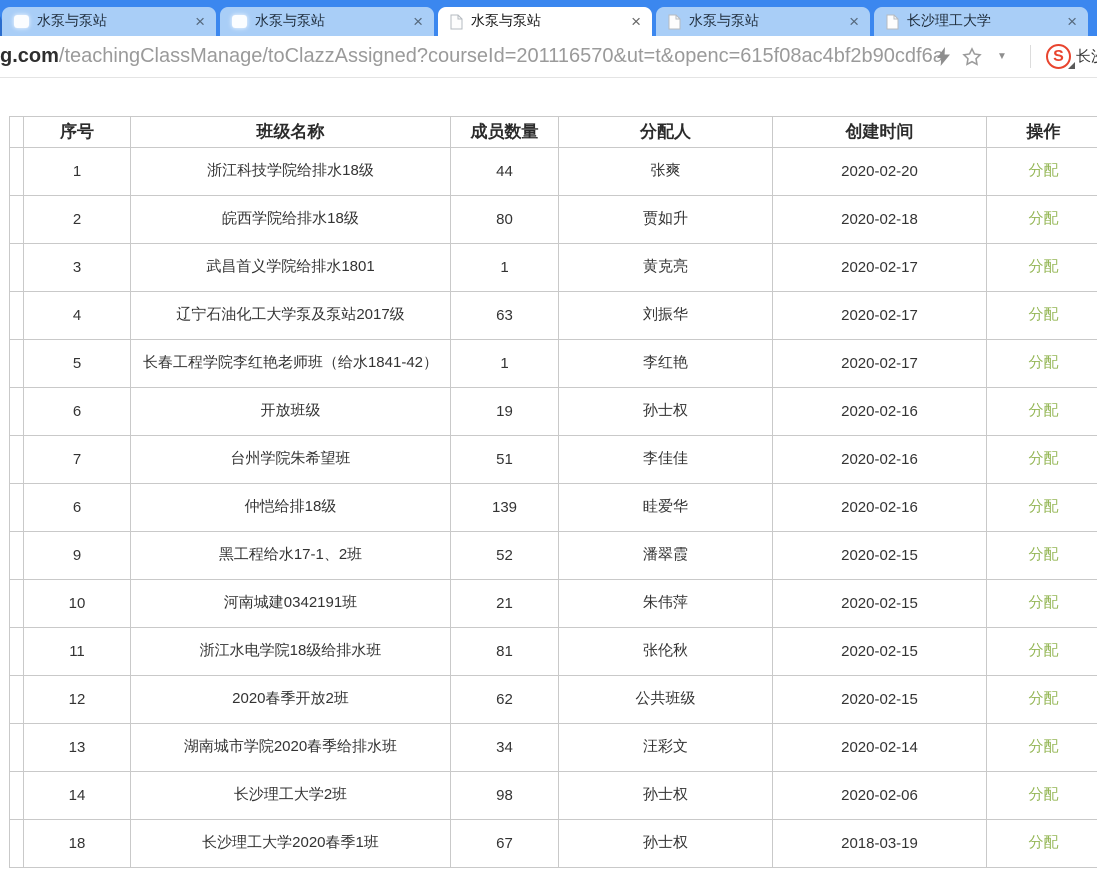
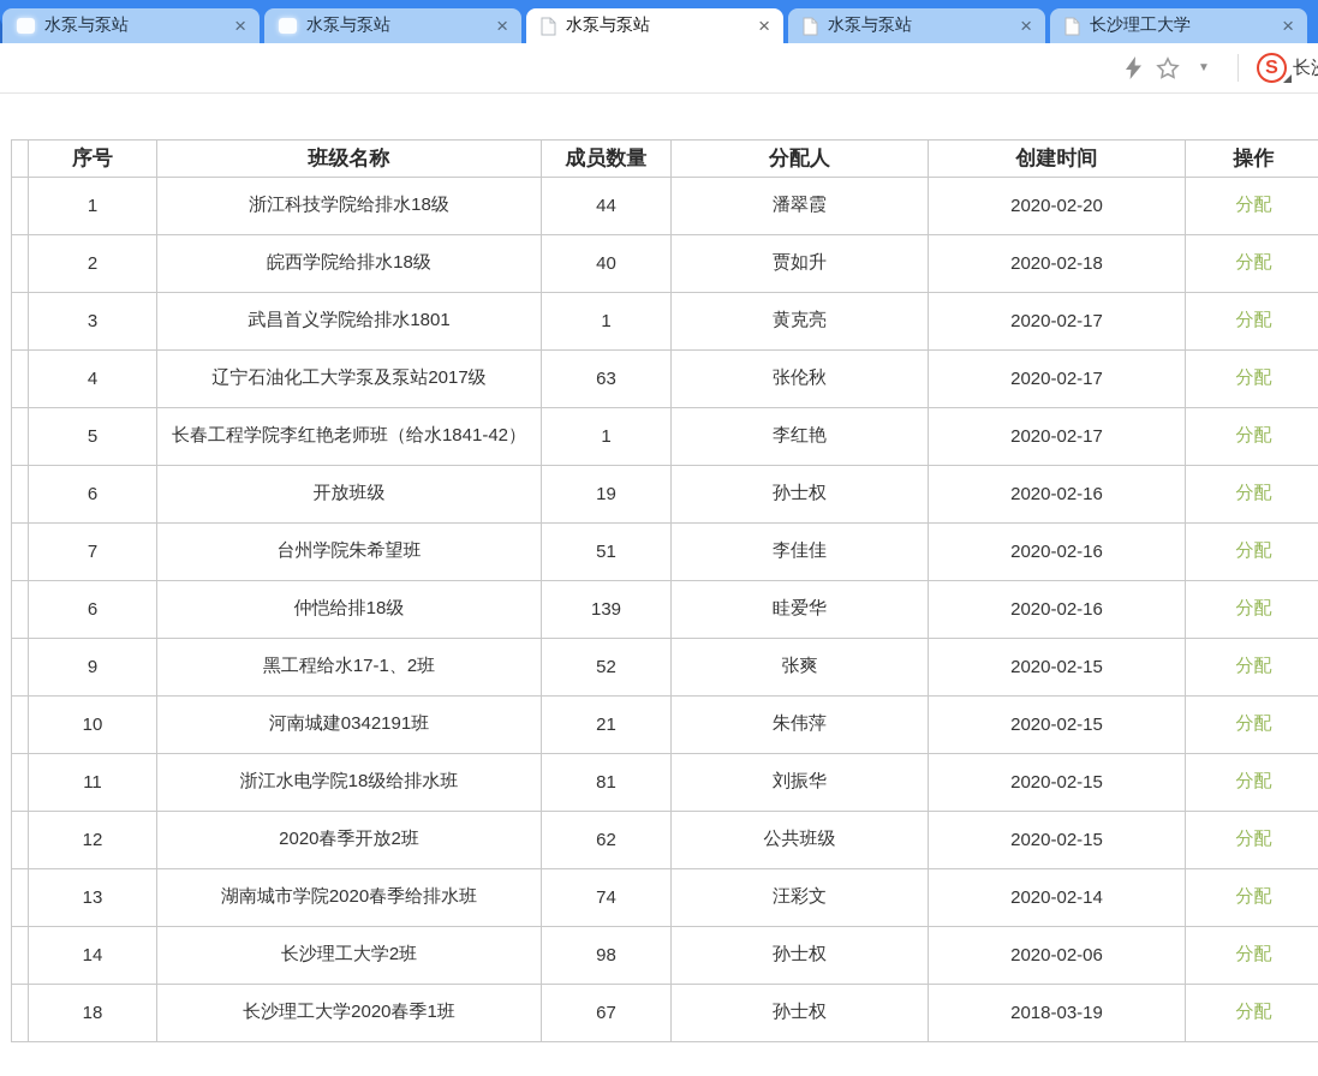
  水泵与泵站
  ×
  水泵与泵站
  ×
  水泵与泵站
  ×
  水泵与泵站
  ×
  长沙理工大学
  ×
- g.com/teachingClassManage/toClazzAssigned?courseId=201116570&ut=t&openc=615f08ac4bf2b90cdf6a
  ▼
  S
  	序号	班级名称	成员数量	分配人	创建时间	操作
- 	1	浙江科技学院给排水18级	44	张爽	2020-02-20	分配
+ 	1	浙江科技学院给排水18级	44	潘翠霞	2020-02-20	分配
- 	2	皖西学院给排水18级	80	贾如升	2020-02-18	分配
+ 	2	皖西学院给排水18级	40	贾如升	2020-02-18	分配
  	3	武昌首义学院给排水1801	1	黄克亮	2020-02-17	分配
- 	4	辽宁石油化工大学泵及泵站2017级	63	刘振华	2020-02-17	分配
+ 	4	辽宁石油化工大学泵及泵站2017级	63	张伦秋	2020-02-17	分配
  	5	长春工程学院李红艳老师班（给水1841-42）	1	李红艳	2020-02-17	分配
  	6	开放班级	19	孙士权	2020-02-16	分配
  	7	台州学院朱希望班	51	李佳佳	2020-02-16	分配
  	6	仲恺给排18级	139	眭爱华	2020-02-16	分配
- 	9	黑工程给水17-1、2班	52	潘翠霞	2020-02-15	分配
+ 	9	黑工程给水17-1、2班	52	张爽	2020-02-15	分配
  	10	河南城建0342191班	21	朱伟萍	2020-02-15	分配
- 	11	浙江水电学院18级给排水班	81	张伦秋	2020-02-15	分配
+ 	11	浙江水电学院18级给排水班	81	刘振华	2020-02-15	分配
  	12	2020春季开放2班	62	公共班级	2020-02-15	分配
- 	13	湖南城市学院2020春季给排水班	34	汪彩文	2020-02-14	分配
+ 	13	湖南城市学院2020春季给排水班	74	汪彩文	2020-02-14	分配
  	14	长沙理工大学2班	98	孙士权	2020-02-06	分配
  	18	长沙理工大学2020春季1班	67	孙士权	2018-03-19	分配
